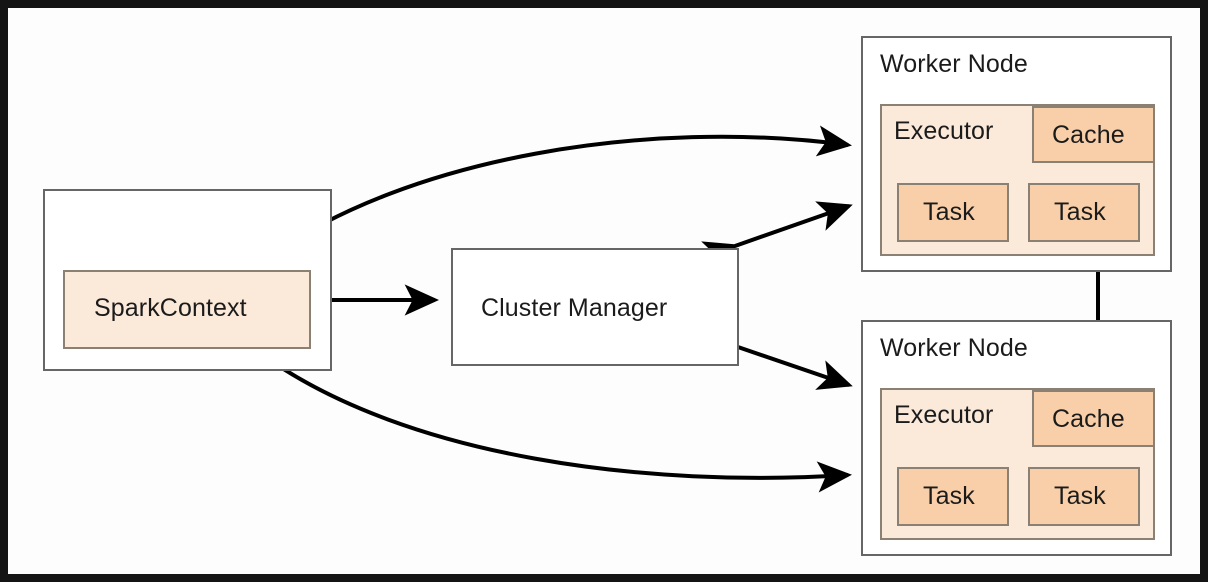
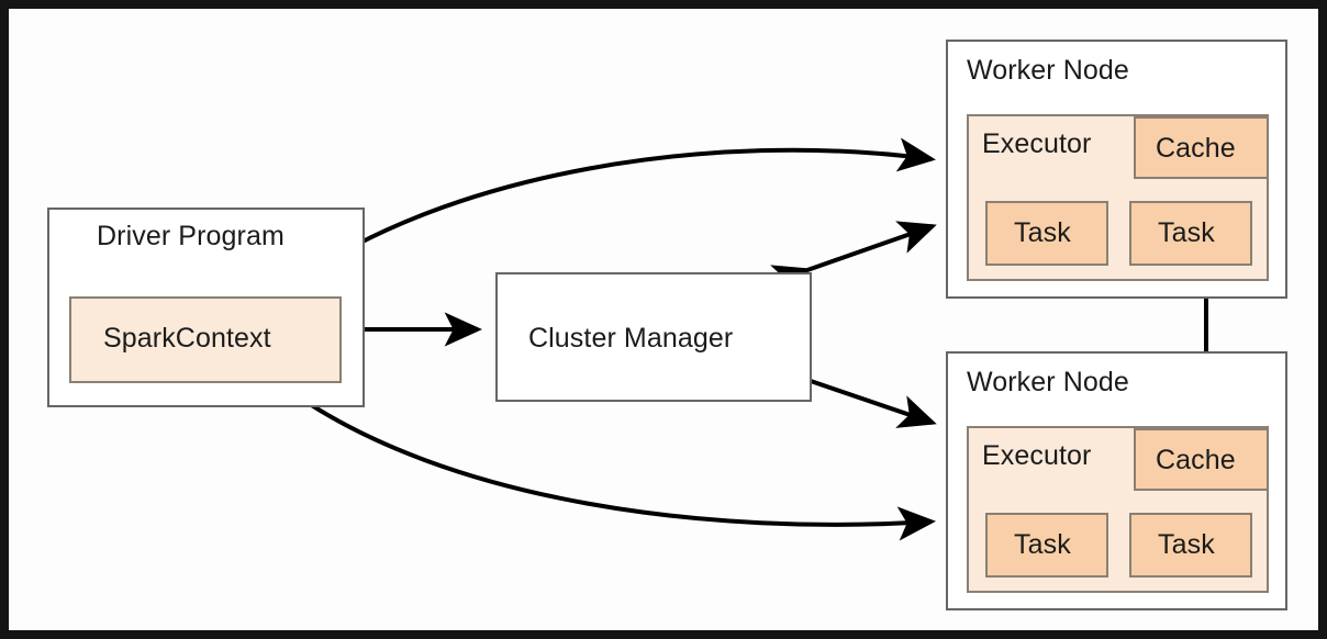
+ Driver Program
  SparkContext
  Cluster Manager
  Worker Node
  Executor
  Cache
  Task
  Task
  Worker Node
  Executor
  Cache
  Task
  Task
